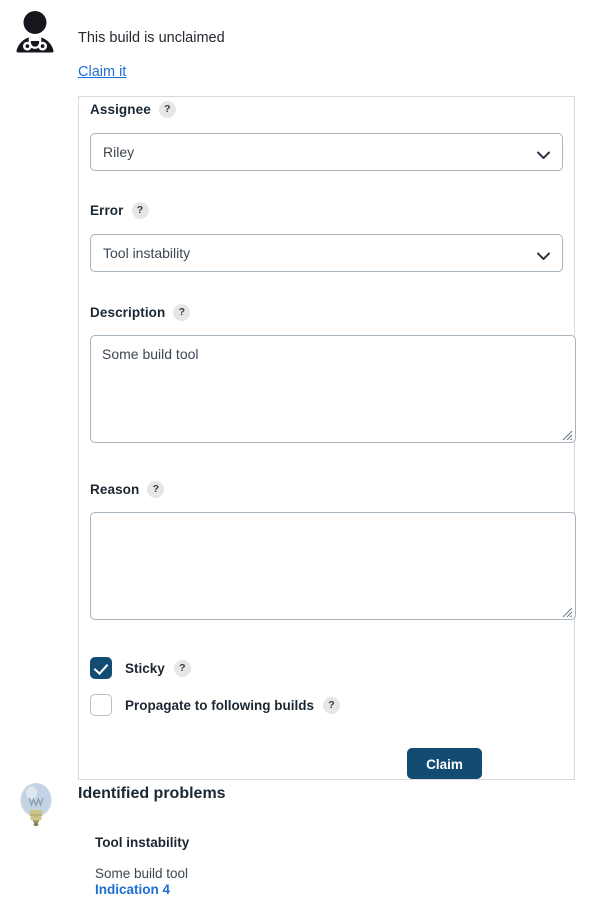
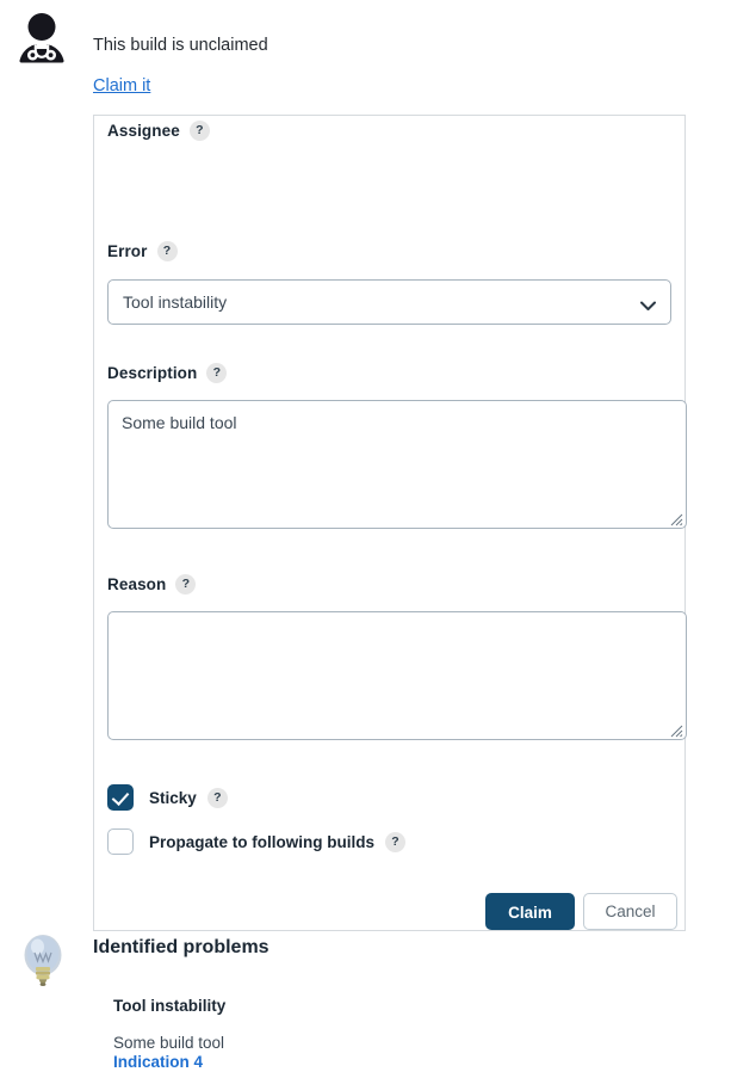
  This build is unclaimed
  Claim it
  Assignee
  ?
- Riley
  Error
  ?
  Tool instability
  Description
  ?
  Some build tool
  Reason
  ?
  Sticky
  ?
  Propagate to following builds
  ?
  Claim
+ Cancel
  Identified problems
  Tool instability
  Some build tool
  Indication 4
